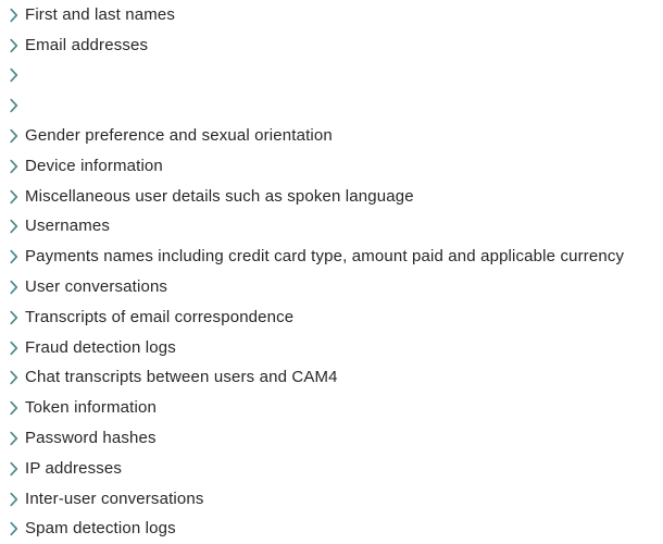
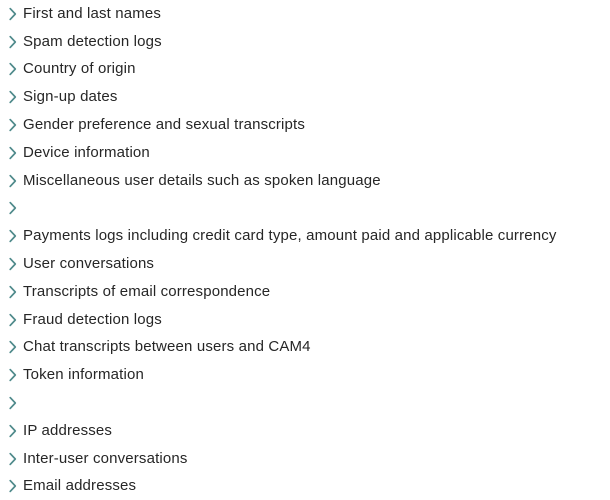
  First and last names
- Email addresses
+ Spam detection logs
+ Country of origin
+ Sign-up dates
- Gender preference and sexual orientation
+ Gender preference and sexual transcripts
  Device information
  Miscellaneous user details such as spoken language
- Usernames
- Payments names including credit card type, amount paid and applicable currency
+ Payments logs including credit card type, amount paid and applicable currency
  User conversations
  Transcripts of email correspondence
  Fraud detection logs
  Chat transcripts between users and CAM4
  Token information
- Password hashes
  IP addresses
  Inter-user conversations
- Spam detection logs
+ Email addresses
